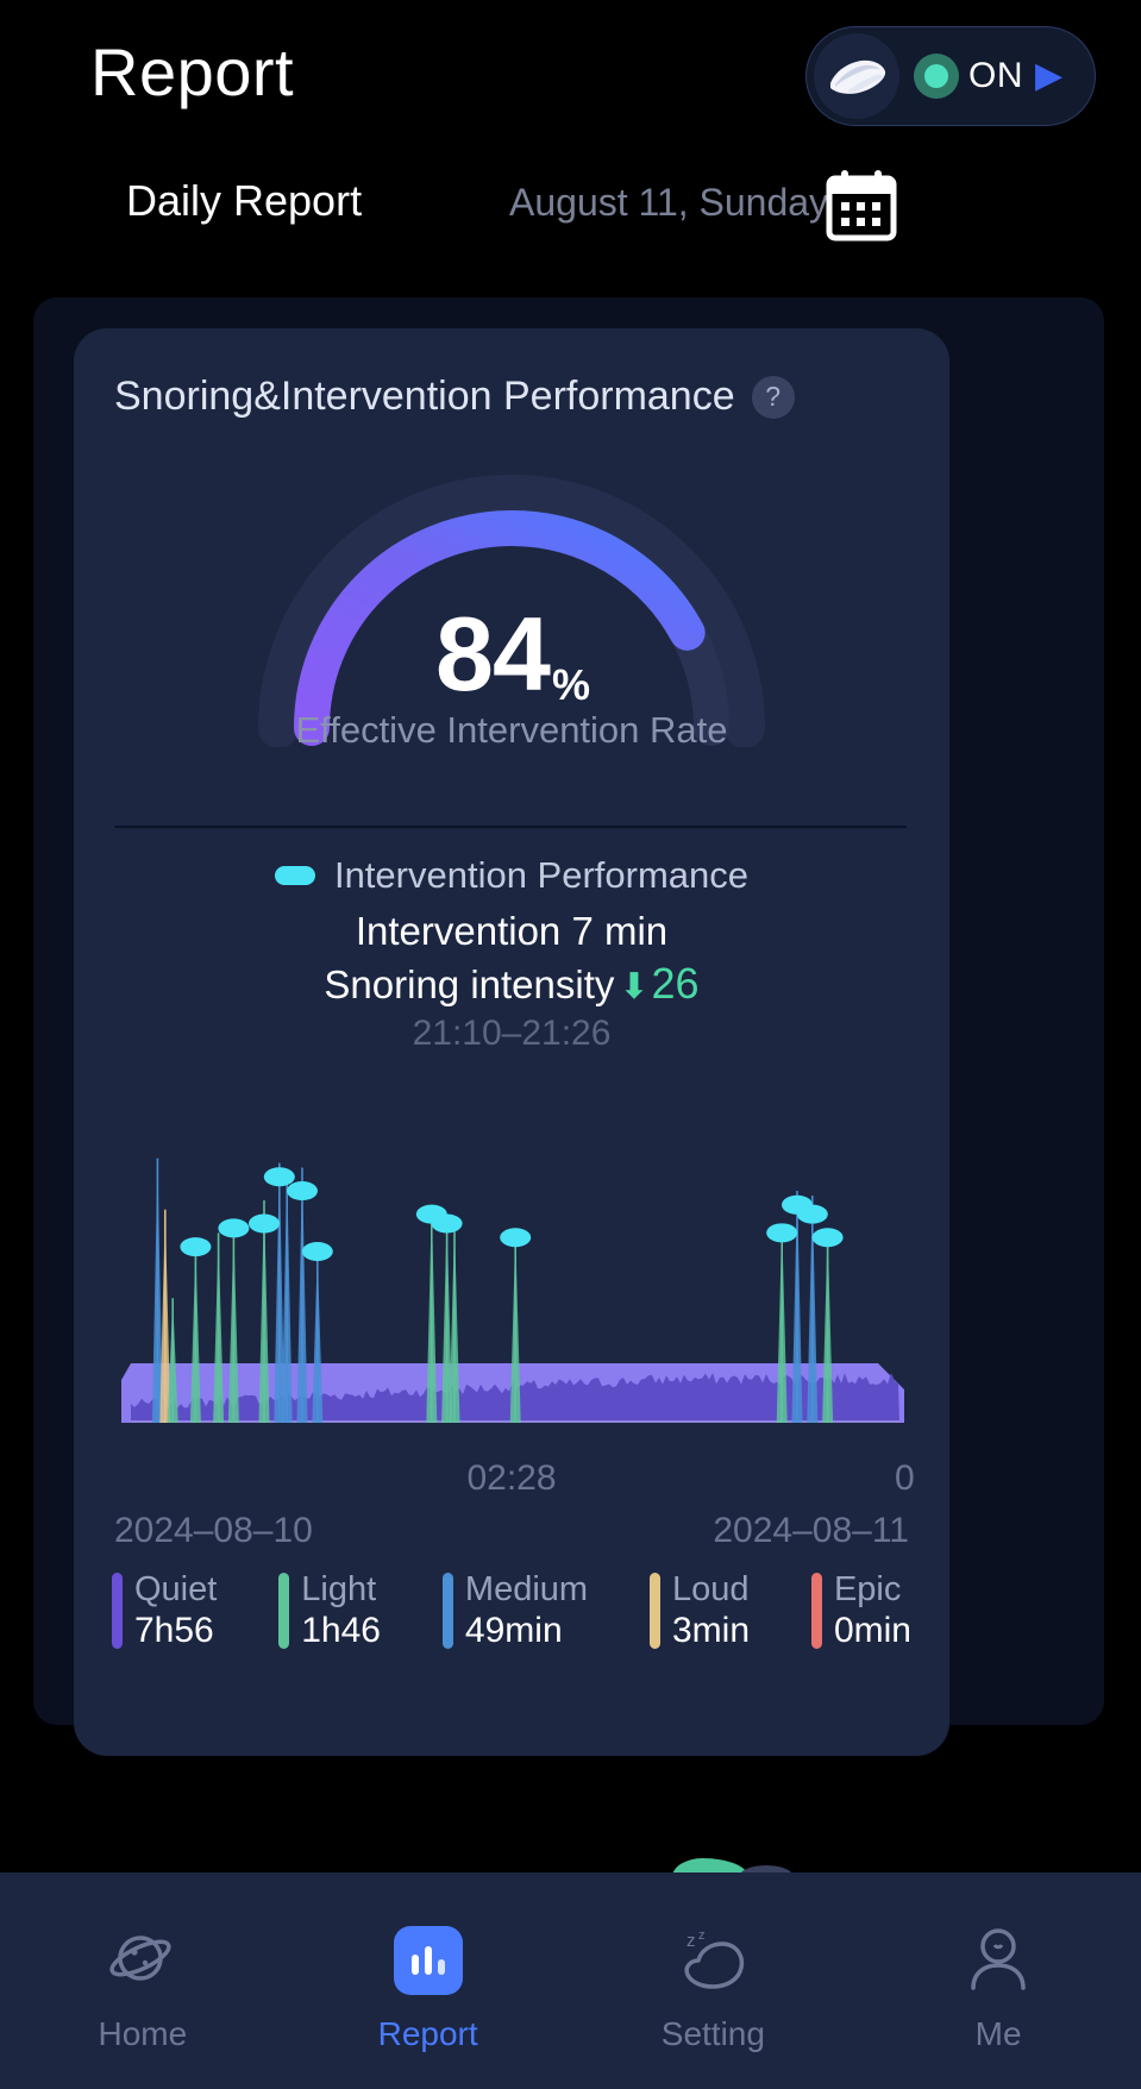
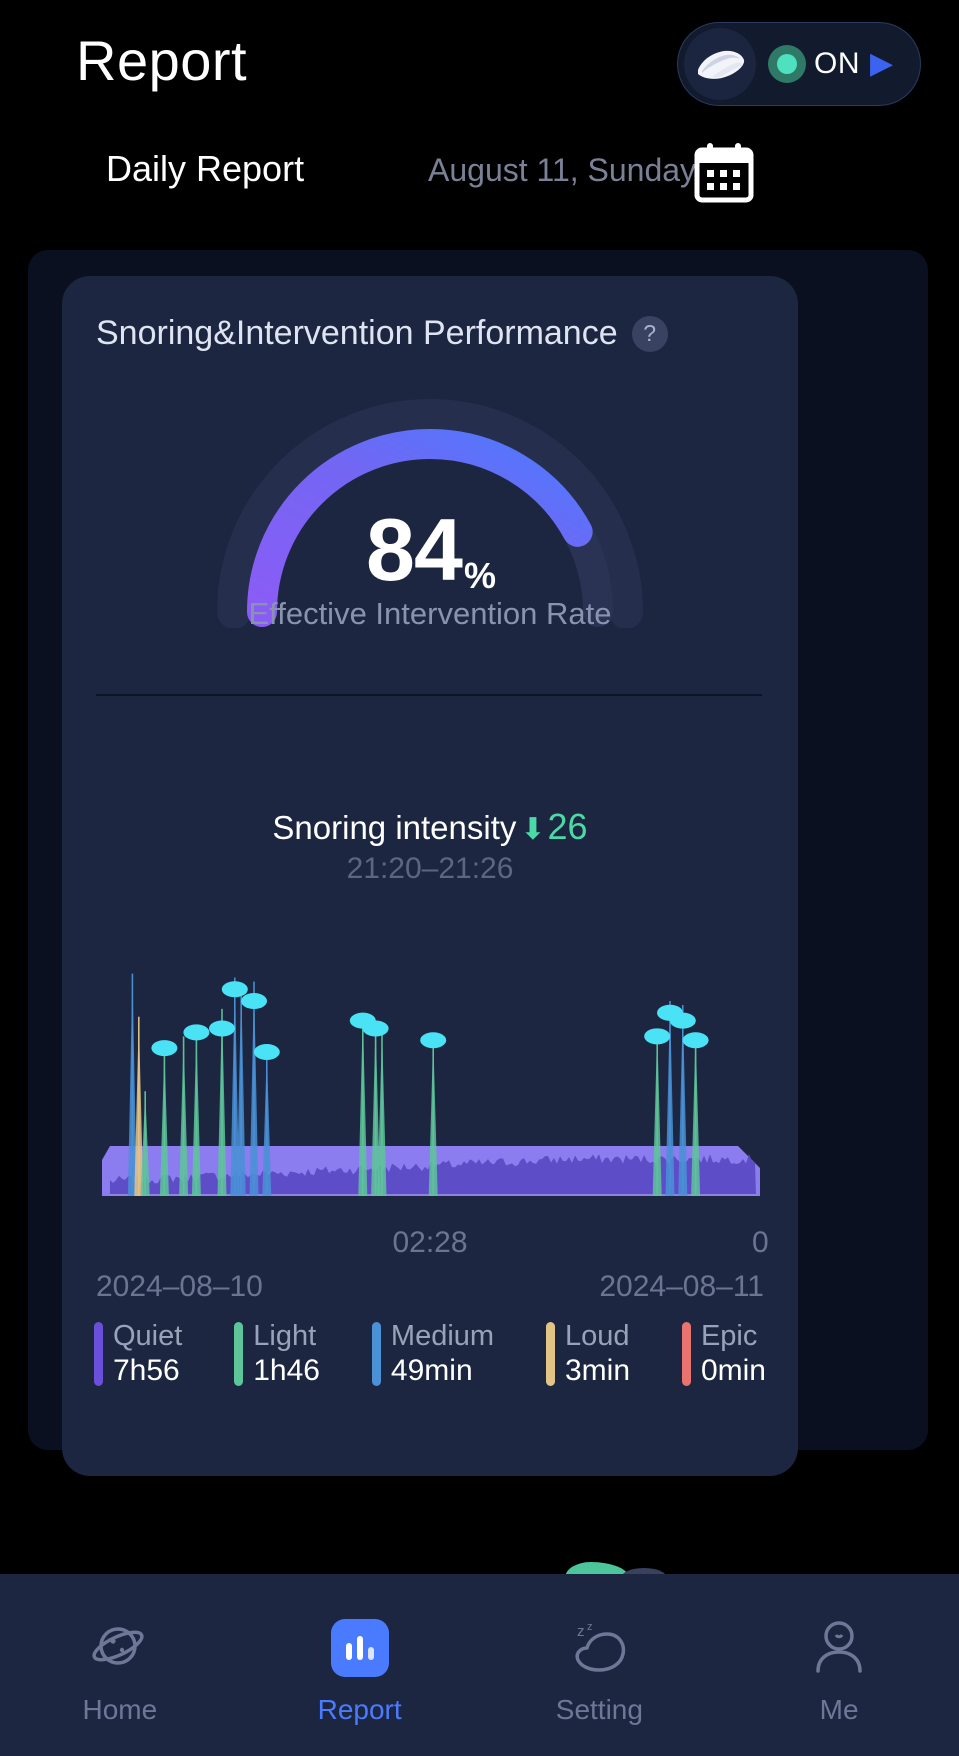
  Report
  ON
  ▶
  Daily Report
  August 11, Sunday
  Snoring&Intervention Performance
  ?
  84%
  Effective Intervention Rate
- Intervention Performance
- Intervention 7 min
  Snoring intensity ⬇26
- 21:10–21:26
+ 21:20–21:26
  02:28
  0
  2024–08–10
  2024–08–11
  Quiet
  7h56
  Light
  1h46
  Medium
  49min
  Loud
  3min
  Epic
  0min
  Home
  Report
  z
  z
  Setting
  Me
